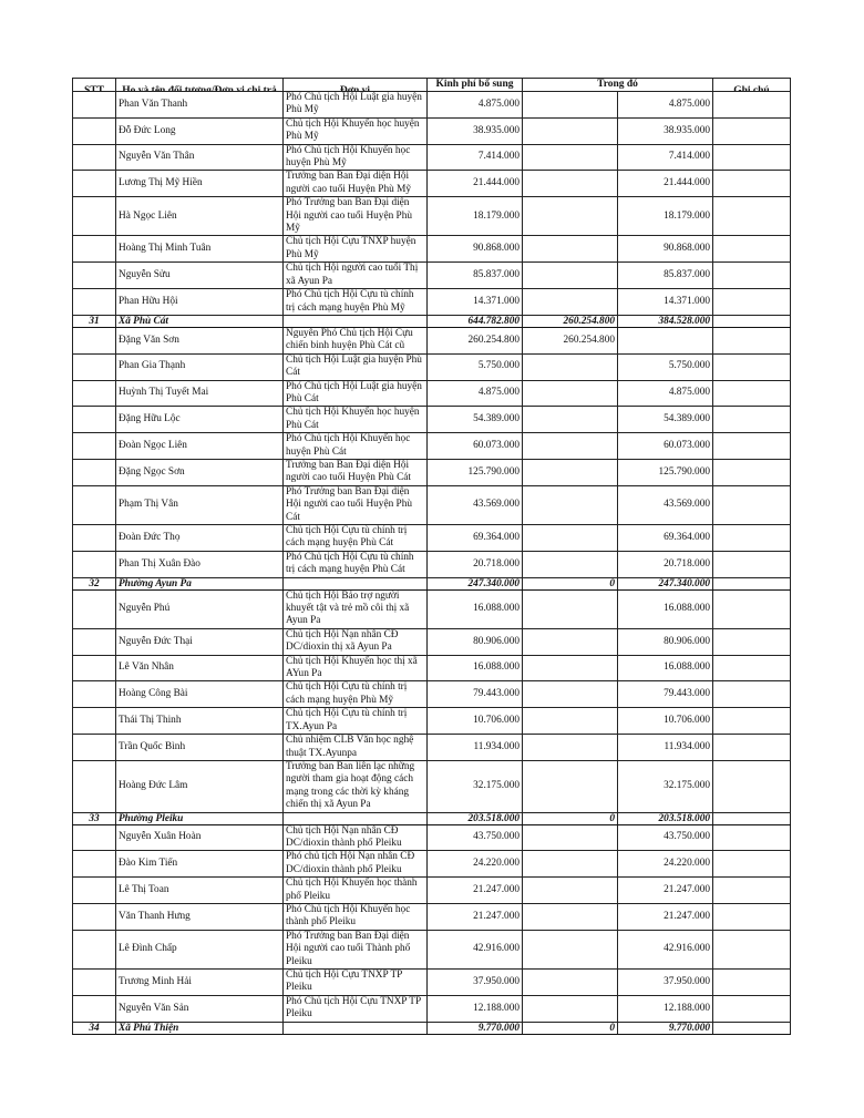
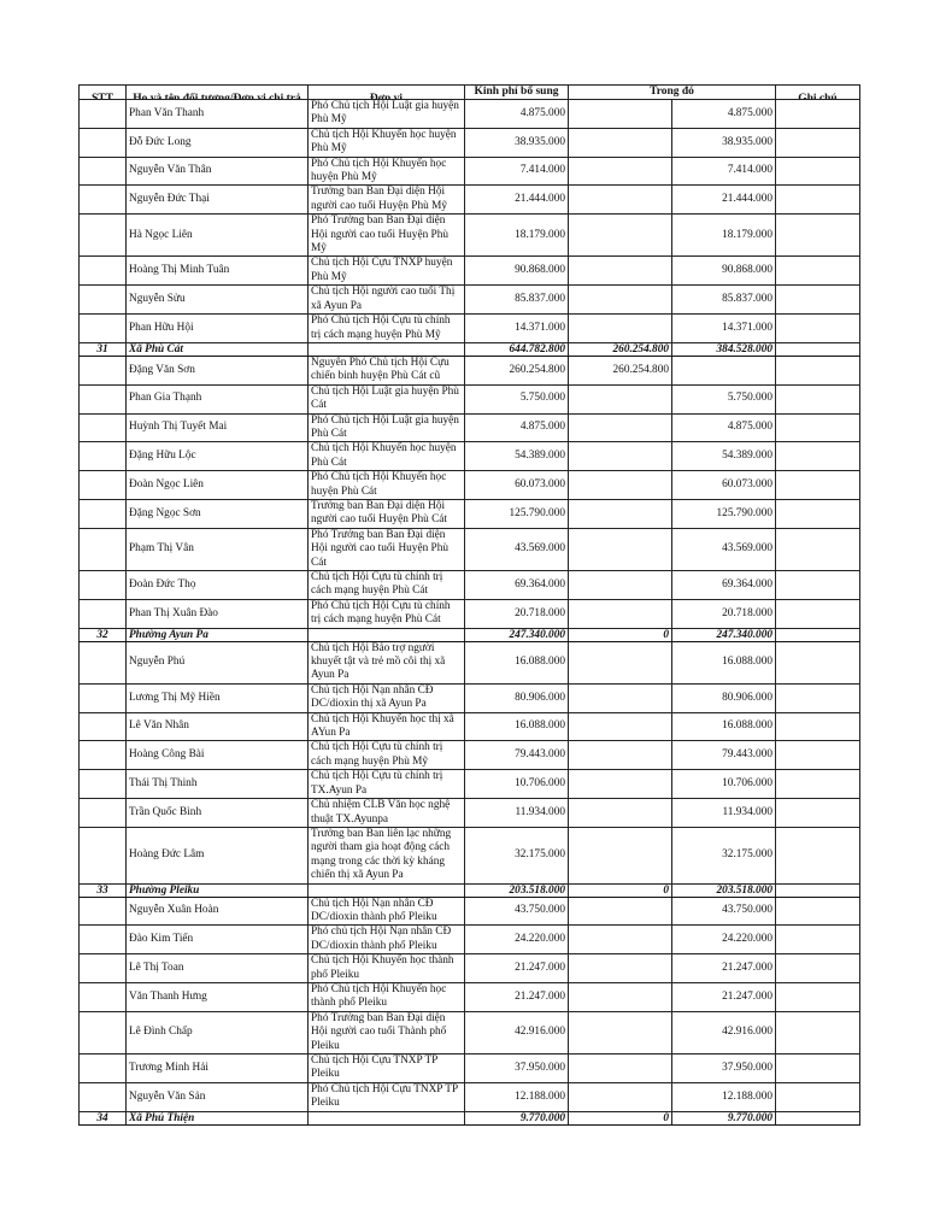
  	Phan Văn Thanh	Phó Chủ tịch Hội Luật gia huyện Phù Mỹ	4.875.000		4.875.000
  	Đỗ Đức Long	Chủ tịch Hội Khuyến học huyện Phù Mỹ	38.935.000		38.935.000
  	Nguyễn Văn Thân	Phó Chủ tịch Hội Khuyến học huyện Phù Mỹ	7.414.000		7.414.000
- 	Lương Thị Mỹ Hiền	Trưởng ban Ban Đại diện Hội người cao tuổi Huyện Phù Mỹ	21.444.000		21.444.000
+ 	Nguyễn Đức Thại	Trưởng ban Ban Đại diện Hội người cao tuổi Huyện Phù Mỹ	21.444.000		21.444.000
  	Hà Ngọc Liên	Phó Trưởng ban Ban Đại diện Hội người cao tuổi Huyện Phù Mỹ	18.179.000		18.179.000
  	Hoàng Thị Minh Tuân	Chủ tịch Hội Cựu TNXP huyện Phù Mỹ	90.868.000		90.868.000
  	Nguyễn Sửu	Chủ tịch Hội người cao tuổi Thị xã Ayun Pa	85.837.000		85.837.000
  	Phan Hữu Hội	Phó Chủ tịch Hội Cựu tù chính trị cách mạng huyện Phù Mỹ	14.371.000		14.371.000
  31	Xã Phù Cát		644.782.800	260.254.800	384.528.000
  	Đặng Văn Sơn	Nguyên Phó Chủ tịch Hội Cựu chiến binh huyện Phù Cát cũ	260.254.800	260.254.800
  	Phan Gia Thạnh	Chủ tịch Hội Luật gia huyện Phù Cát	5.750.000		5.750.000
  	Huỳnh Thị Tuyết Mai	Phó Chủ tịch Hội Luật gia huyện Phù Cát	4.875.000		4.875.000
  	Đặng Hữu Lộc	Chủ tịch Hội Khuyến học huyện Phù Cát	54.389.000		54.389.000
  	Đoàn Ngọc Liên	Phó Chủ tịch Hội Khuyến học huyện Phù Cát	60.073.000		60.073.000
  	Đặng Ngọc Sơn	Trưởng ban Ban Đại diện Hội người cao tuổi Huyện Phù Cát	125.790.000		125.790.000
  	Phạm Thị Vân	Phó Trưởng ban Ban Đại diện Hội người cao tuổi Huyện Phù Cát	43.569.000		43.569.000
  	Đoàn Đức Thọ	Chủ tịch Hội Cựu tù chính trị cách mạng huyện Phù Cát	69.364.000		69.364.000
  	Phan Thị Xuân Đào	Phó Chủ tịch Hội Cựu tù chính trị cách mạng huyện Phù Cát	20.718.000		20.718.000
  32	Phường Ayun Pa		247.340.000	0	247.340.000
  	Nguyễn Phú	Chủ tịch Hội Bảo trợ người khuyết tật và trẻ mồ côi thị xã Ayun Pa	16.088.000		16.088.000
- 	Nguyễn Đức Thại	Chủ tịch Hội Nạn nhân CĐ DC/dioxin thị xã Ayun Pa	80.906.000		80.906.000
+ 	Lương Thị Mỹ Hiền	Chủ tịch Hội Nạn nhân CĐ DC/dioxin thị xã Ayun Pa	80.906.000		80.906.000
  	Lê Văn Nhân	Chủ tịch Hội Khuyến học thị xã AYun Pa	16.088.000		16.088.000
  	Hoàng Công Bài	Chủ tịch Hội Cựu tù chính trị cách mạng huyện Phù Mỹ	79.443.000		79.443.000
  	Thái Thị Thinh	Chủ tịch Hội Cựu tù chính trị TX.Ayun Pa	10.706.000		10.706.000
  	Trần Quốc Bình	Chủ nhiệm CLB Văn học nghệ thuật TX.Ayunpa	11.934.000		11.934.000
  	Hoàng Đức Lâm	Trưởng ban Ban liên lạc những người tham gia hoạt động cách mạng trong các thời kỳ kháng chiến thị xã Ayun Pa	32.175.000		32.175.000
  33	Phường Pleiku		203.518.000	0	203.518.000
  	Nguyễn Xuân Hoàn	Chủ tịch Hội Nạn nhân CĐ DC/dioxin thành phố Pleiku	43.750.000		43.750.000
  	Đào Kim Tiến	Phó chủ tịch Hội Nạn nhân CĐ DC/dioxin thành phố Pleiku	24.220.000		24.220.000
  	Lê Thị Toan	Chủ tịch Hội Khuyến học thành phố Pleiku	21.247.000		21.247.000
  	Văn Thanh Hưng	Phó Chủ tịch Hội Khuyến học thành phố Pleiku	21.247.000		21.247.000
  	Lê Đình Chấp	Phó Trưởng ban Ban Đại diện Hội người cao tuổi Thành phố Pleiku	42.916.000		42.916.000
  	Trương Minh Hải	Chủ tịch Hội Cựu TNXP TP Pleiku	37.950.000		37.950.000
  	Nguyễn Văn Sản	Phó Chủ tịch Hội Cựu TNXP TP Pleiku	12.188.000		12.188.000
  34	Xã Phú Thiện		9.770.000	0	9.770.000
